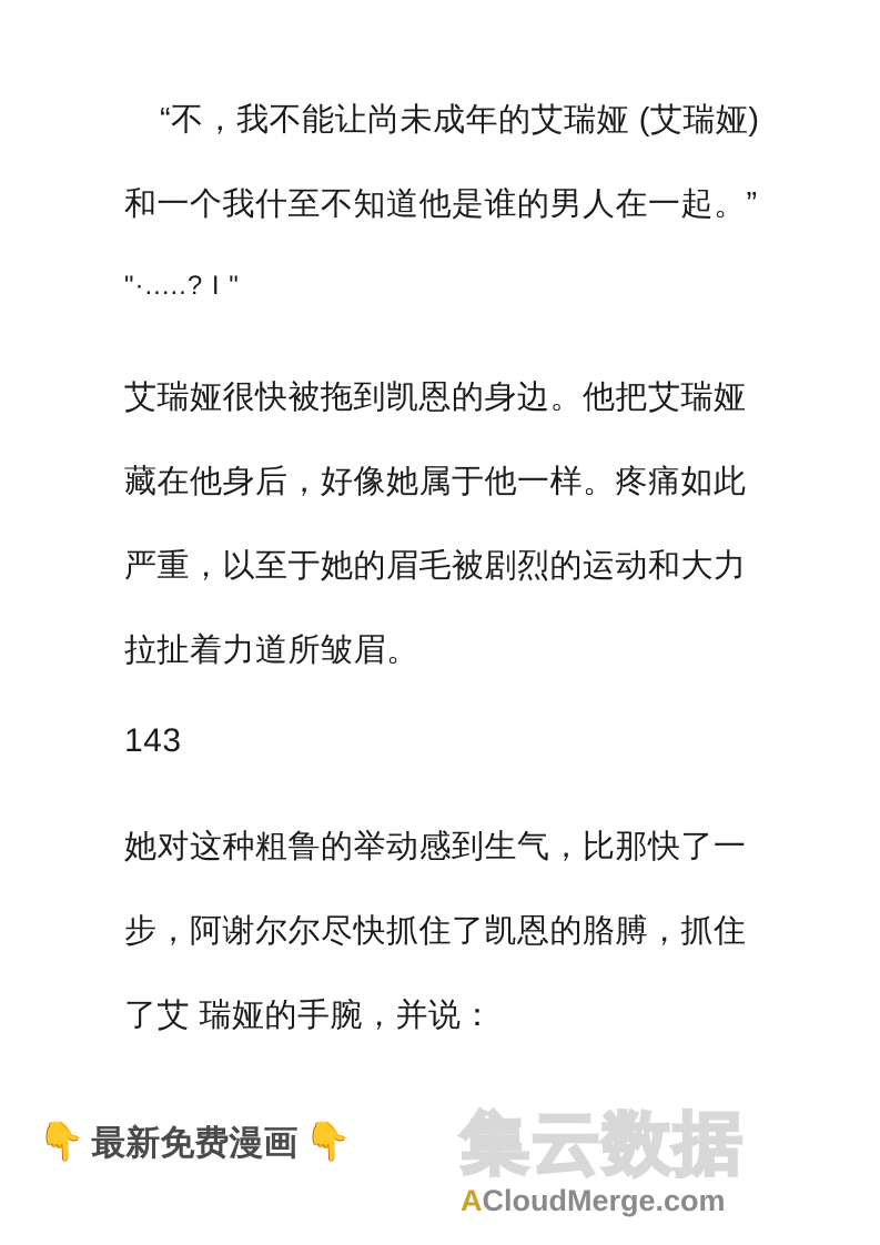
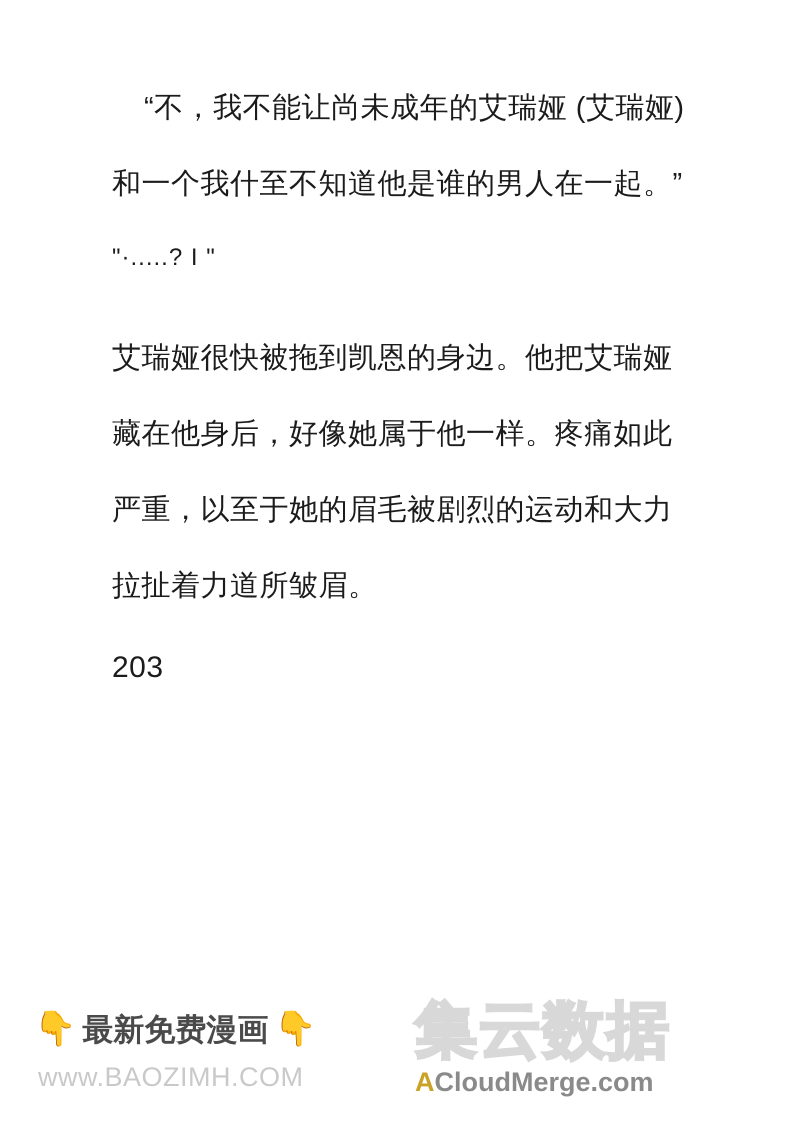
  “不，我不能让尚未成年的艾瑞娅 (艾瑞娅)和一个我什至不知道他是谁的男人在一起。”
  "·.....? I "
  艾瑞娅很快被拖到凯恩的身边。他把艾瑞娅藏在他身后，好像她属于他一样。疼痛如此严重，以至于她的眉毛被剧烈的运动和大力拉扯着力道所皱眉。
- 143
+ 203
- 她对这种粗鲁的举动感到生气，比那快了一步，阿谢尔尔尽快抓住了凯恩的胳膊，抓住了艾 瑞娅的手腕，并说：
  👇
  最新免费漫画
  👇
+ www.BAOZIMH.COM
  集云数据
  ACloudMerge.com
